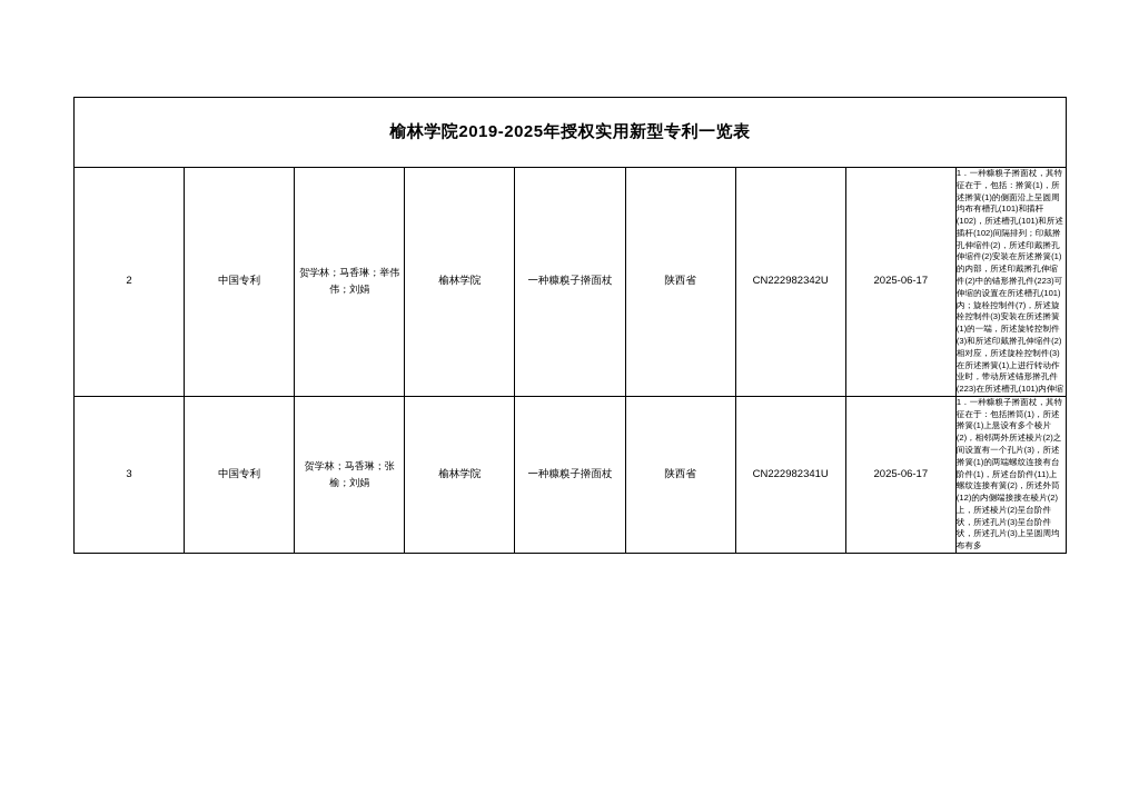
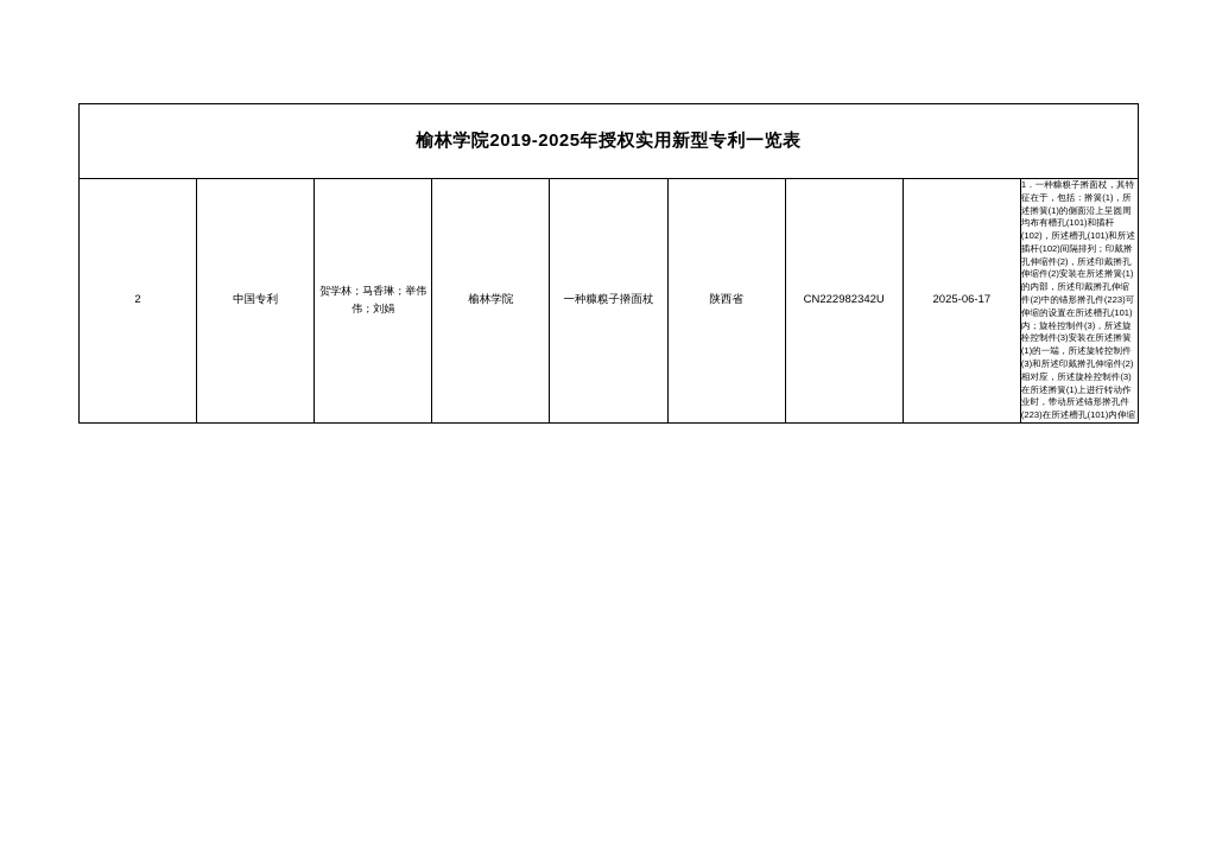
  榆林学院2019-2025年授权实用新型专利一览表
- 2	中国专利	贺学林；马香琳；举伟伟；刘娟	榆林学院	一种糠糗子擀面杖	陕西省	CN222982342U	2025-06-17	1．一种糠糗子擀面杖，其特征在于，包括：擀簧(1)，所述擀簧(1)的侧面沿上呈圆周均布有槽孔(101)和插杆(102)，所述槽孔(101)和所述插杆(102)间隔排列；印戴擀孔伸缩件(2)，所述印戴擀孔伸缩件(2)安装在所述擀簧(1)的内部，所述印戴擀孔伸缩件(2)中的锚形擀孔件(223)可伸缩的设置在所述槽孔(101)内；旋栓控制件(7)，所述旋栓控制件(3)安装在所述擀簧(1)的一端，所述旋转控制件(3)和所述印戴擀孔伸缩件(2)相对应，所述旋栓控制件(3)在所述擀簧(1)上进行转动作业时，带动所述锚形擀孔件(223)在所述槽孔(101)内伸缩
+ 2	中国专利	贺学林；马香琳；举伟伟；刘娟	榆林学院	一种糠糗子擀面杖	陕西省	CN222982342U	2025-06-17	1．一种糠糗子擀面杖，其特征在于，包括：擀簧(1)，所述擀簧(1)的侧面沿上呈圆周均布有槽孔(101)和插杆(102)，所述槽孔(101)和所述插杆(102)间隔排列；印戴擀孔伸缩件(2)，所述印戴擀孔伸缩件(2)安装在所述擀簧(1)的内部，所述印戴擀孔伸缩件(2)中的锚形擀孔件(223)可伸缩的设置在所述槽孔(101)内；旋栓控制件(3)，所述旋栓控制件(3)安装在所述擀簧(1)的一端，所述旋转控制件(3)和所述印戴擀孔伸缩件(2)相对应，所述旋栓控制件(3)在所述擀簧(1)上进行转动作业时，带动所述锚形擀孔件(223)在所述槽孔(101)内伸缩
- 3	中国专利	贺学林；马香琳；张榆；刘娟	榆林学院	一种糠糗子擀面杖	陕西省	CN222982341U	2025-06-17	1．一种糠糗子擀面杖，其特征在于：包括擀筒(1)，所述擀簧(1)上悬设有多个棱片(2)，相邻两外所述棱片(2)之间设置有一个孔片(3)，所述擀簧(1)的两端螺纹连接有台阶件(1)，所述台阶件(11)上螺纹连接有簧(2)，所述外筒(12)的内侧端接接在棱片(2)上，所述棱片(2)呈台阶件状，所述孔片(3)呈台阶件状，所述孔片(3)上呈圆周均布有多
